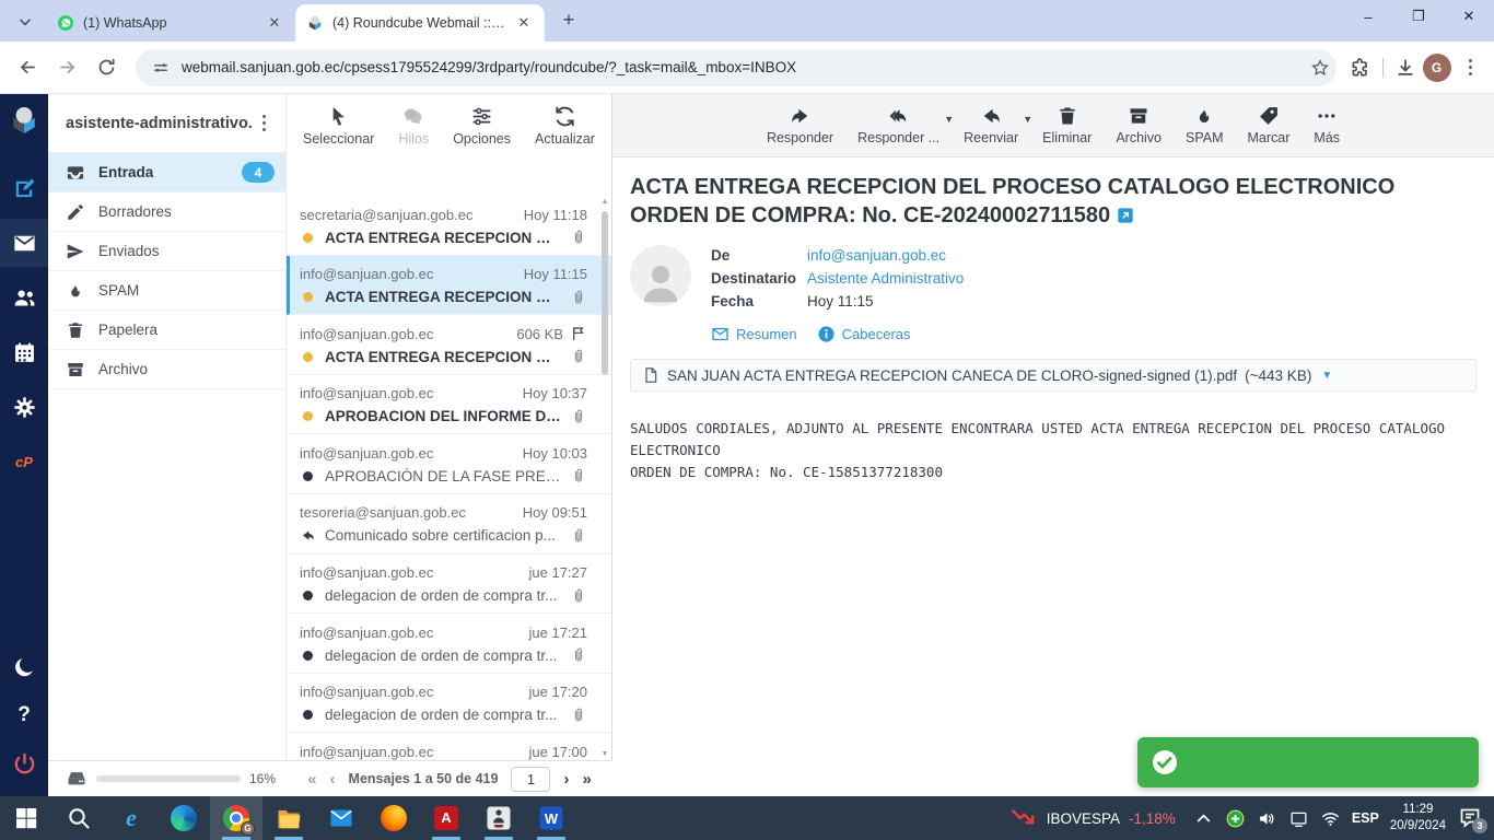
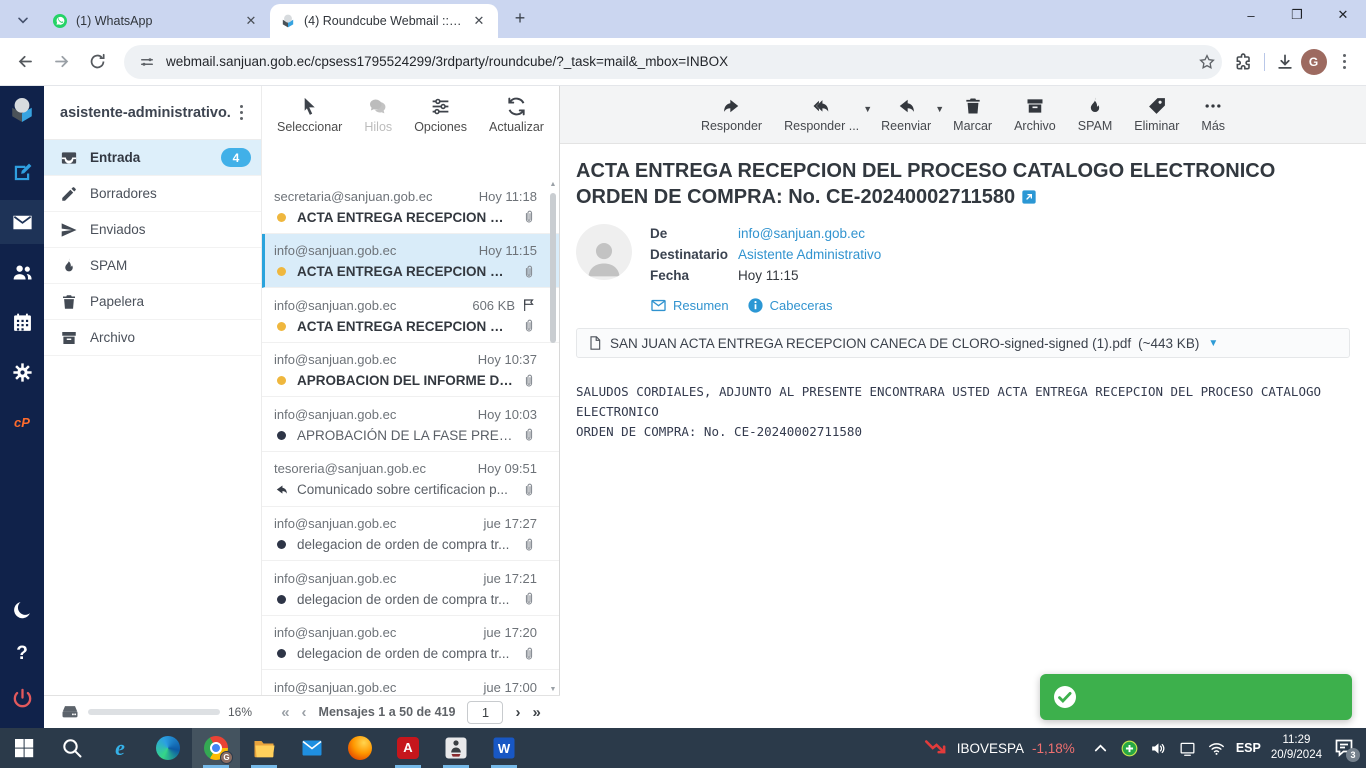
  (1) WhatsApp
  ✕
  (4) Roundcube Webmail :: E
  ✕
  +
  –
  ❐
  ✕
  webmail.sanjuan.gob.ec/cpsess1795524299/3rdparty/roundcube/?_task=mail&_mbox=INBOX
  G
  cP
  ?
  asistente-administrativo.
  Entrada
  4
  Borradores
  Enviados
  SPAM
  Papelera
  Archivo
  Seleccionar
  Hilos
  Opciones
  Actualizar
  secretaria@sanjuan.gob.ec
  Hoy 11:18
  ACTA ENTREGA RECEPCION OR.
  info@sanjuan.gob.ec
  Hoy 11:15
  ACTA ENTREGA RECEPCION DEL
  info@sanjuan.gob.ec
  606 KB
  ACTA ENTREGA RECEPCION DEL
  info@sanjuan.gob.ec
  Hoy 10:37
  APROBACION DEL INFORME DE
  info@sanjuan.gob.ec
  Hoy 10:03
  APROBACIÓN DE LA FASE PREPA
  tesoreria@sanjuan.gob.ec
  Hoy 09:51
  Comunicado sobre certificacion p...
  info@sanjuan.gob.ec
  jue 17:27
  delegacion de orden de compra tr...
  info@sanjuan.gob.ec
  jue 17:21
  delegacion de orden de compra tr...
  info@sanjuan.gob.ec
  jue 17:20
  delegacion de orden de compra tr...
  info@sanjuan.gob.ec
  jue 17:00
  16%
  «
  ‹
  Mensajes 1 a 50 de 419
  1
  ›
  »
  Responder
  Responder ...
  ▼
  Reenviar
  ▼
- Eliminar
+ Marcar
  Archivo
  SPAM
- Marcar
+ Eliminar
  Más
  ACTA ENTREGA RECEPCION DEL PROCESO CATALOGO ELECTRONICO ORDEN DE COMPRA: No. CE-20240002711580
  De
  info@sanjuan.gob.ec
  Destinatario
  Asistente Administrativo
  Fecha
  Hoy 11:15
  Resumen
  Cabeceras
  SAN JUAN ACTA ENTREGA RECEPCION CANECA DE CLORO-signed-signed (1).pdf
  (~443 KB)
  ▼
  SALUDOS CORDIALES, ADJUNTO AL PRESENTE ENCONTRARA USTED ACTA ENTREGA RECEPCION DEL PROCESO CATALOGO
  ELECTRONICO
- ORDEN DE COMPRA: No. CE-15851377218300
+ ORDEN DE COMPRA: No. CE-20240002711580
  e
  G
  A
  W
  IBOVESPA
  -1,18%
  ESP
  11:29
  20/9/2024
  3
